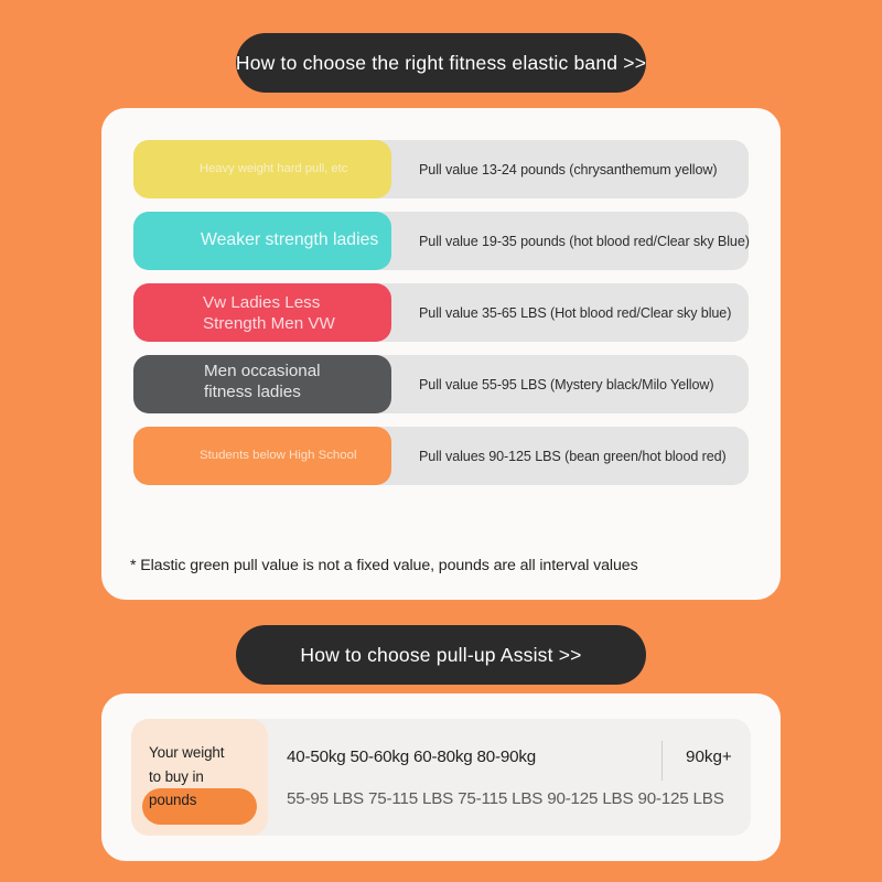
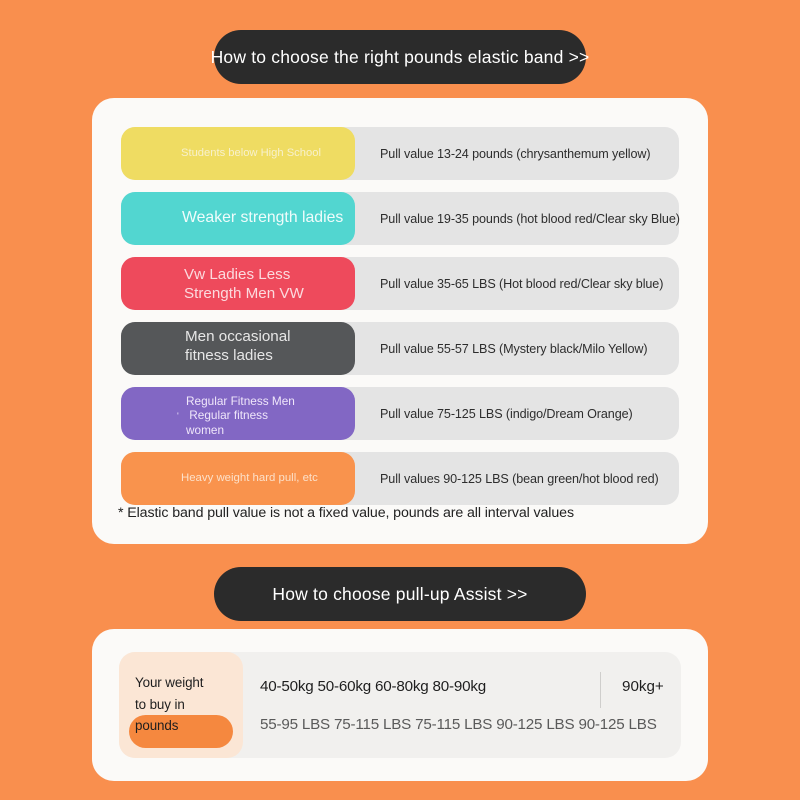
- How to choose the right fitness elastic band >>
+ How to choose the right pounds elastic band >>
  Pull value 13-24 pounds (chrysanthemum yellow)
- Heavy weight hard pull, etc
+ Students below High School
  Pull value 19-35 pounds (hot blood red/Clear sky Blue)
  Weaker strength ladies
  Pull value 35-65 LBS (Hot blood red/Clear sky blue)
  Vw Ladies Less
  Strength Men VW
- Pull value 55-95 LBS (Mystery black/Milo Yellow)
+ Pull value 55-57 LBS (Mystery black/Milo Yellow)
  Men occasional
  fitness ladies
+ Pull value 75-125 LBS (indigo/Dream Orange)
+ '
+ Regular Fitness Men
+ Regular fitness
+ women
  Pull values 90-125 LBS (bean green/hot blood red)
- Students below High School
+ Heavy weight hard pull, etc
- * Elastic green pull value is not a fixed value, pounds are all interval values
+ * Elastic band pull value is not a fixed value, pounds are all interval values
  How to choose pull-up Assist >>
  Your weight
  to buy in
  pounds
  40-50kg 50-60kg 60-80kg 80-90kg
  55-95 LBS 75-115 LBS 75-115 LBS 90-125 LBS 90-125 LBS
  90kg+
